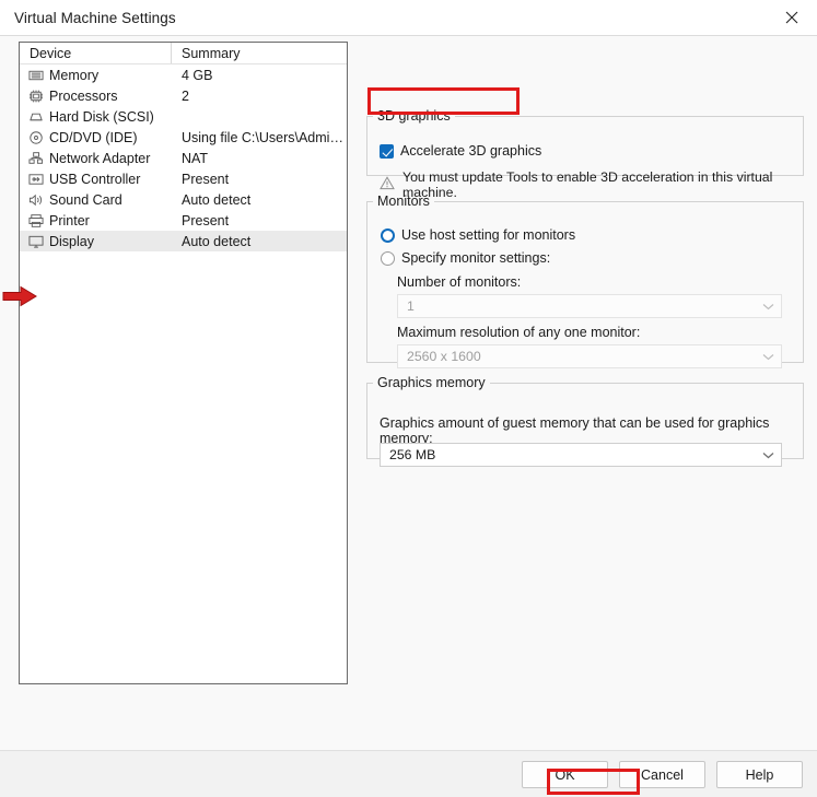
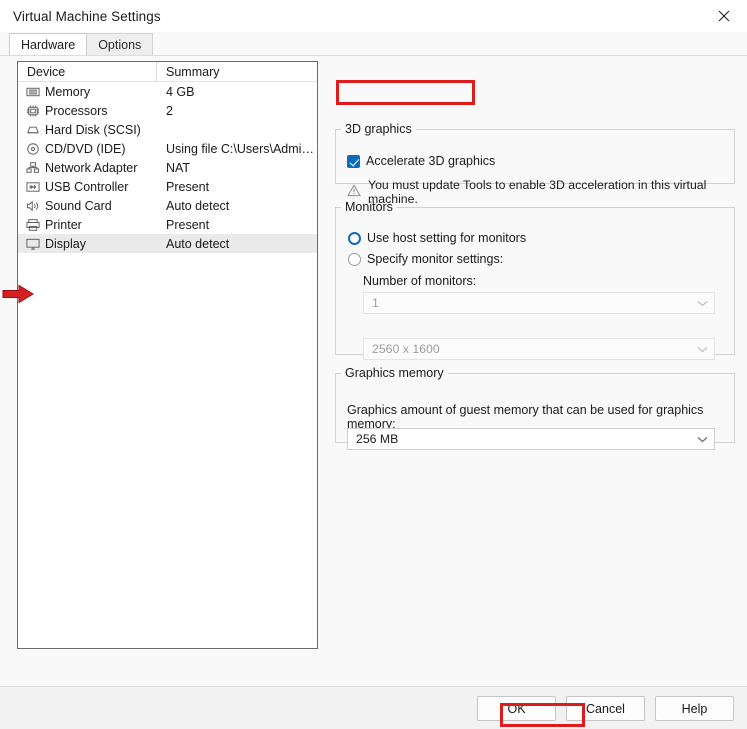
  Virtual Machine Settings
+ Hardware
+ Options
  Device
  Summary
  Memory
  4 GB
  Processors
  2
  Hard Disk (SCSI)
  CD/DVD (IDE)
  Using file C:\Users\Adminis
  Network Adapter
  NAT
  USB Controller
  Present
  Sound Card
  Auto detect
  Printer
  Present
  Display
  Auto detect
  3D graphics
  Accelerate 3D graphics
  You must update Tools to enable 3D acceleration in this virtual machine.
  Monitors
  Use host setting for monitors
  Specify monitor settings:
  Number of monitors:
  1
- Maximum resolution of any one monitor:
  2560 x 1600
  Graphics memory
  Graphics amount of guest memory that can be used for graphics memory:
  256 MB
  OK
  Cancel
  Help
